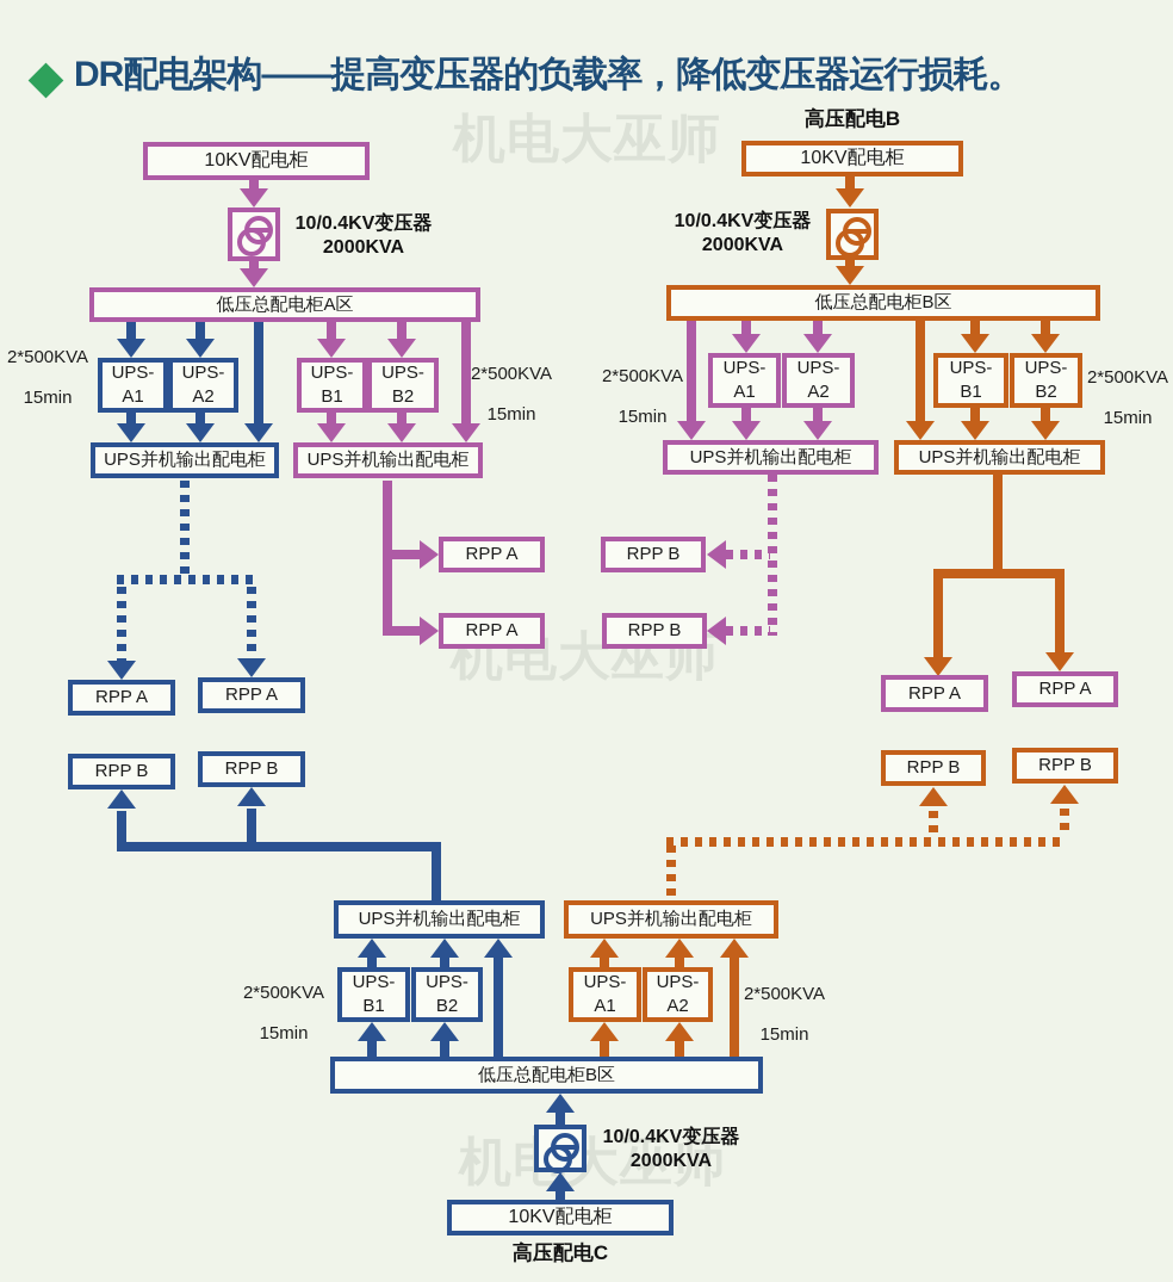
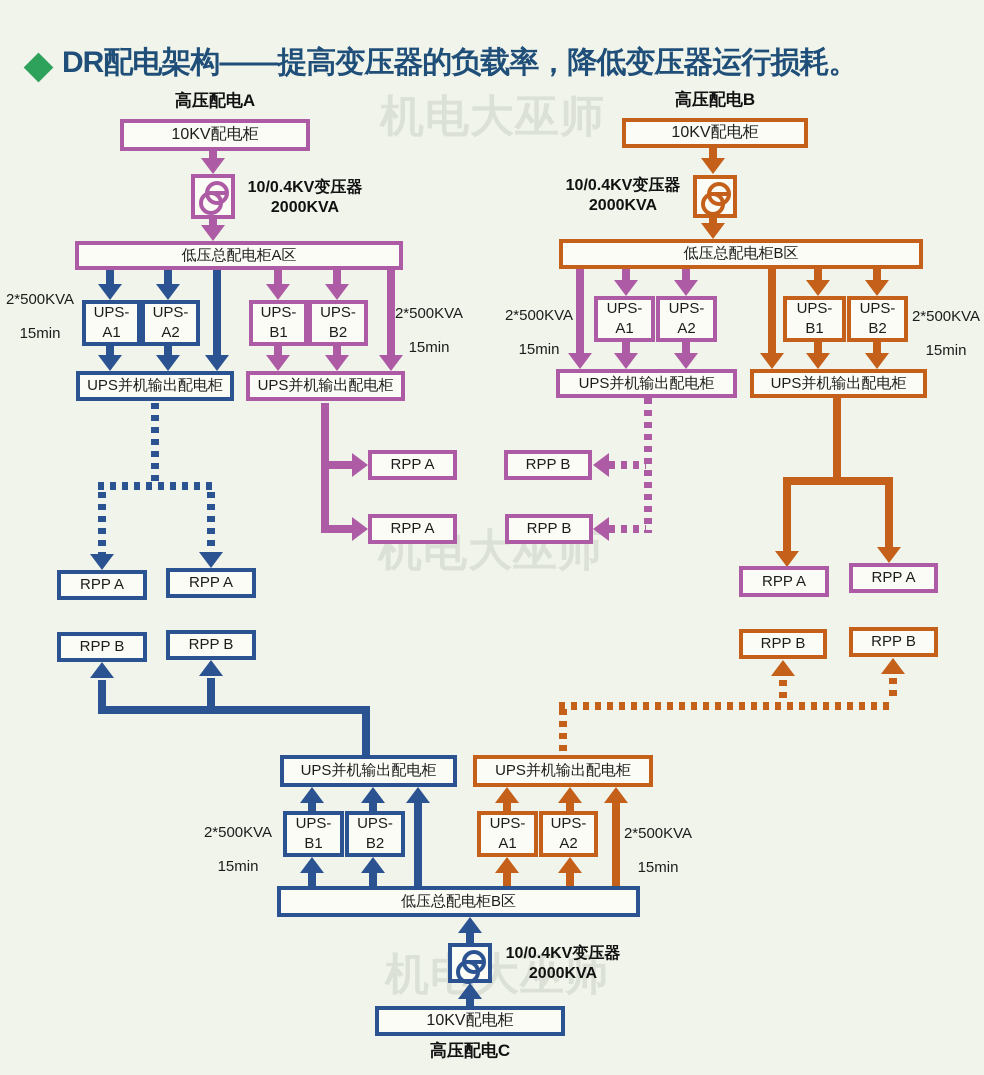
  机电大巫师
  机大巫师
  DR配电架构——提高变压器的负载率，降低变压器运行损耗。
+ 高压配电A
  10KV配电柜
  10/0.4KV变压器
  2000KVA
  低压总配电柜A区
  UPS-
  A1
  UPS-
  A2
  UPS-
  B1
  UPS-
  B2
  2*500KVA
  15min
  2*500KVA
  15min
  UPS并机输出配电柜
  UPS并机输出配电柜
  RPP A
  RPP A
  高压配电B
  10KV配电柜
  10/0.4KV变压器
  2000KVA
  低压总配电柜B区
  UPS-
  A1
  UPS-
  A2
  UPS-
  B1
  UPS-
  B2
  2*500KVA
  15min
  2*500KVA
  15min
  UPS并机输出配电柜
  UPS并机输出配电柜
  RPP B
  RPP B
  RPP A
  RPP A
  RPP B
  RPP B
  RPP A
  RPP A
  RPP B
  RPP B
  UPS并机输出配电柜
  UPS并机输出配电柜
  UPS-
  B1
  UPS-
  B2
  UPS-
  A1
  UPS-
  A2
  2*500KVA
  15min
  2*500KVA
  15min
  低压总配电柜B区
  10/0.4KV变压器
  2000KVA
  10KV配电柜
  高压配电C
